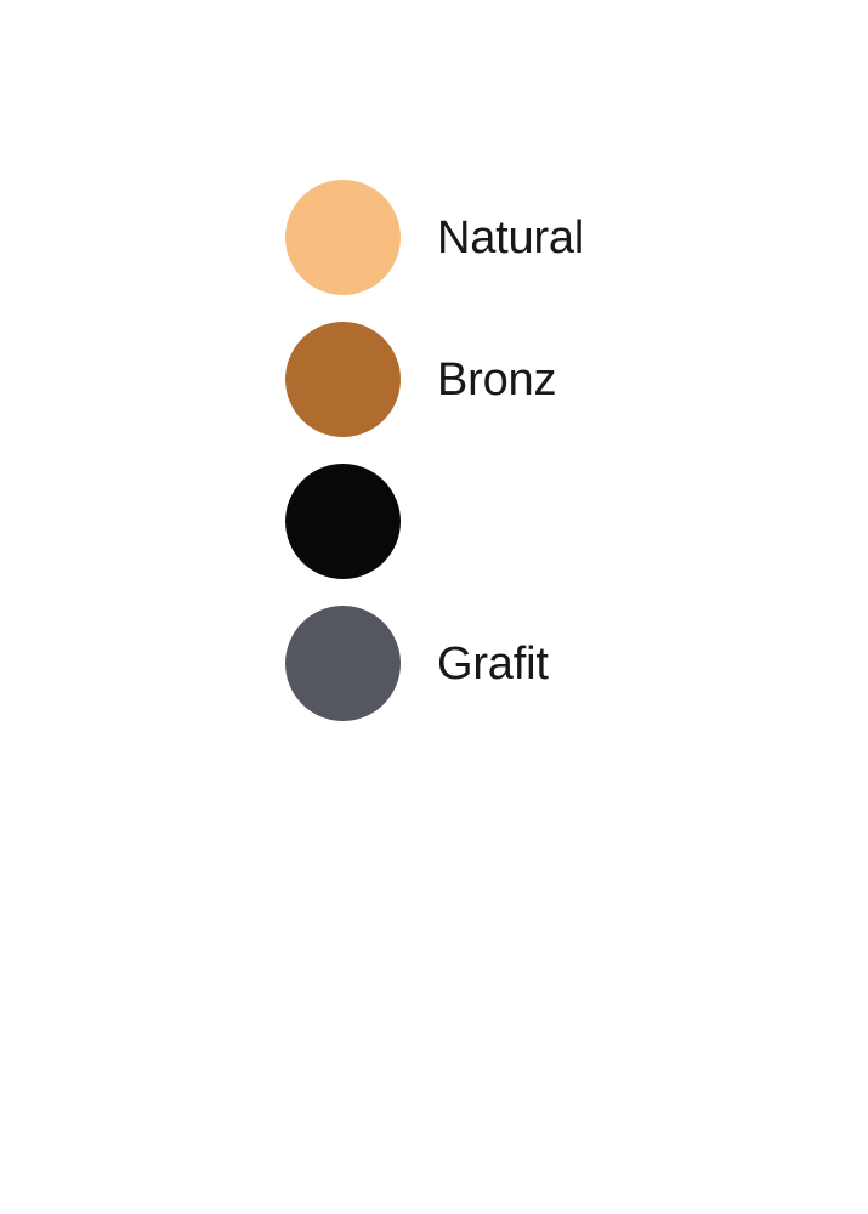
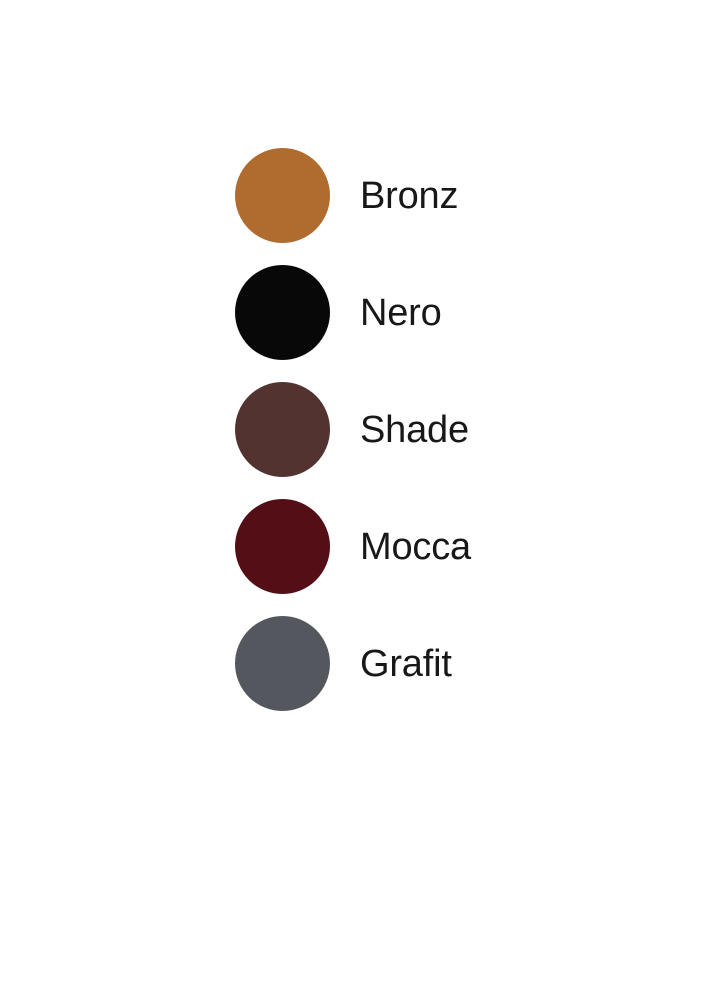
- Natural
  Bronz
+ Nero
+ Shade
+ Mocca
  Grafit
